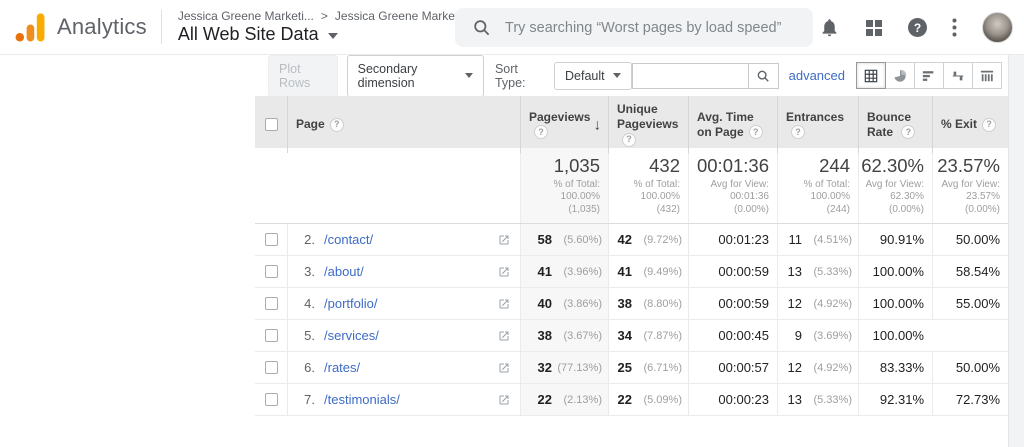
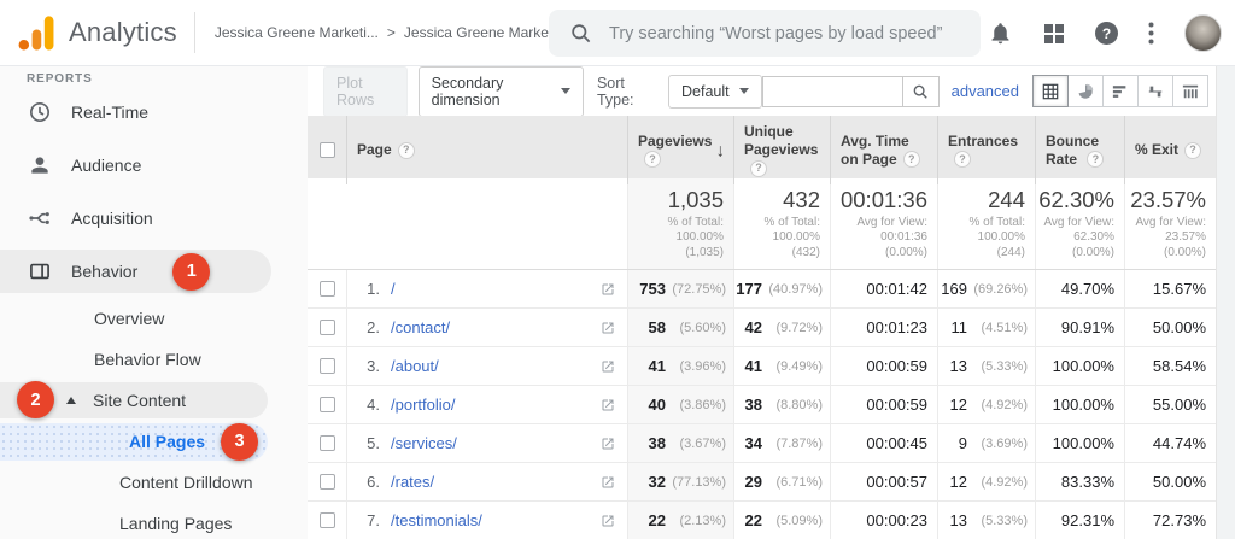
  Analytics
  Jessica Greene Marketi...
  >
  Jessica Greene Marke
- All Web Site Data
  Try searching “Worst pages by load speed”
  ?
+ REPORTS
+ Real-Time
+ Audience
+ Acquisition
+ Behavior
+ 1
+ Overview
+ Behavior Flow
+ 2
+ Site Content
+ All Pages
+ 3
+ Content Drilldown
+ Landing Pages
  Plot Rows
  Secondary dimension
  Sort Type:
  Default
  advanced
  Page ?
  Pageviews ?
  ↓
  Unique Pageviews ?
  Avg. Time on Page ?
  Entrances ?
  Bounce Rate ?
  % Exit ?
  1,035
  % of Total:
  100.00%
  (1,035)
  432
  % of Total:
  100.00%
  (432)
  00:01:36
  Avg for View:
  00:01:36
  (0.00%)
  244
  % of Total:
  100.00%
  (244)
  62.30%
  Avg for View:
  62.30%
  (0.00%)
  23.57%
  Avg for View:
  23.57%
  (0.00%)
+ 1.
+ /
+ 753
+ (72.75%)
+ 177
+ (40.97%)
+ 00:01:42
+ 169
+ (69.26%)
+ 49.70%
+ 15.67%
  2.
  /contact/
  58
  (5.60%)
  42
  (9.72%)
  00:01:23
  11
  (4.51%)
  90.91%
  50.00%
  3.
  /about/
  41
  (3.96%)
  41
  (9.49%)
  00:00:59
  13
  (5.33%)
  100.00%
  58.54%
  4.
  /portfolio/
  40
  (3.86%)
  38
  (8.80%)
  00:00:59
  12
  (4.92%)
  100.00%
  55.00%
  5.
  /services/
  38
  (3.67%)
  34
  (7.87%)
  00:00:45
  9
  (3.69%)
  100.00%
+ 44.74%
  6.
  /rates/
  32
  (77.13%)
- 25
+ 29
  (6.71%)
  00:00:57
  12
  (4.92%)
  83.33%
  50.00%
  7.
  /testimonials/
  22
  (2.13%)
  22
  (5.09%)
  00:00:23
  13
  (5.33%)
  92.31%
  72.73%
